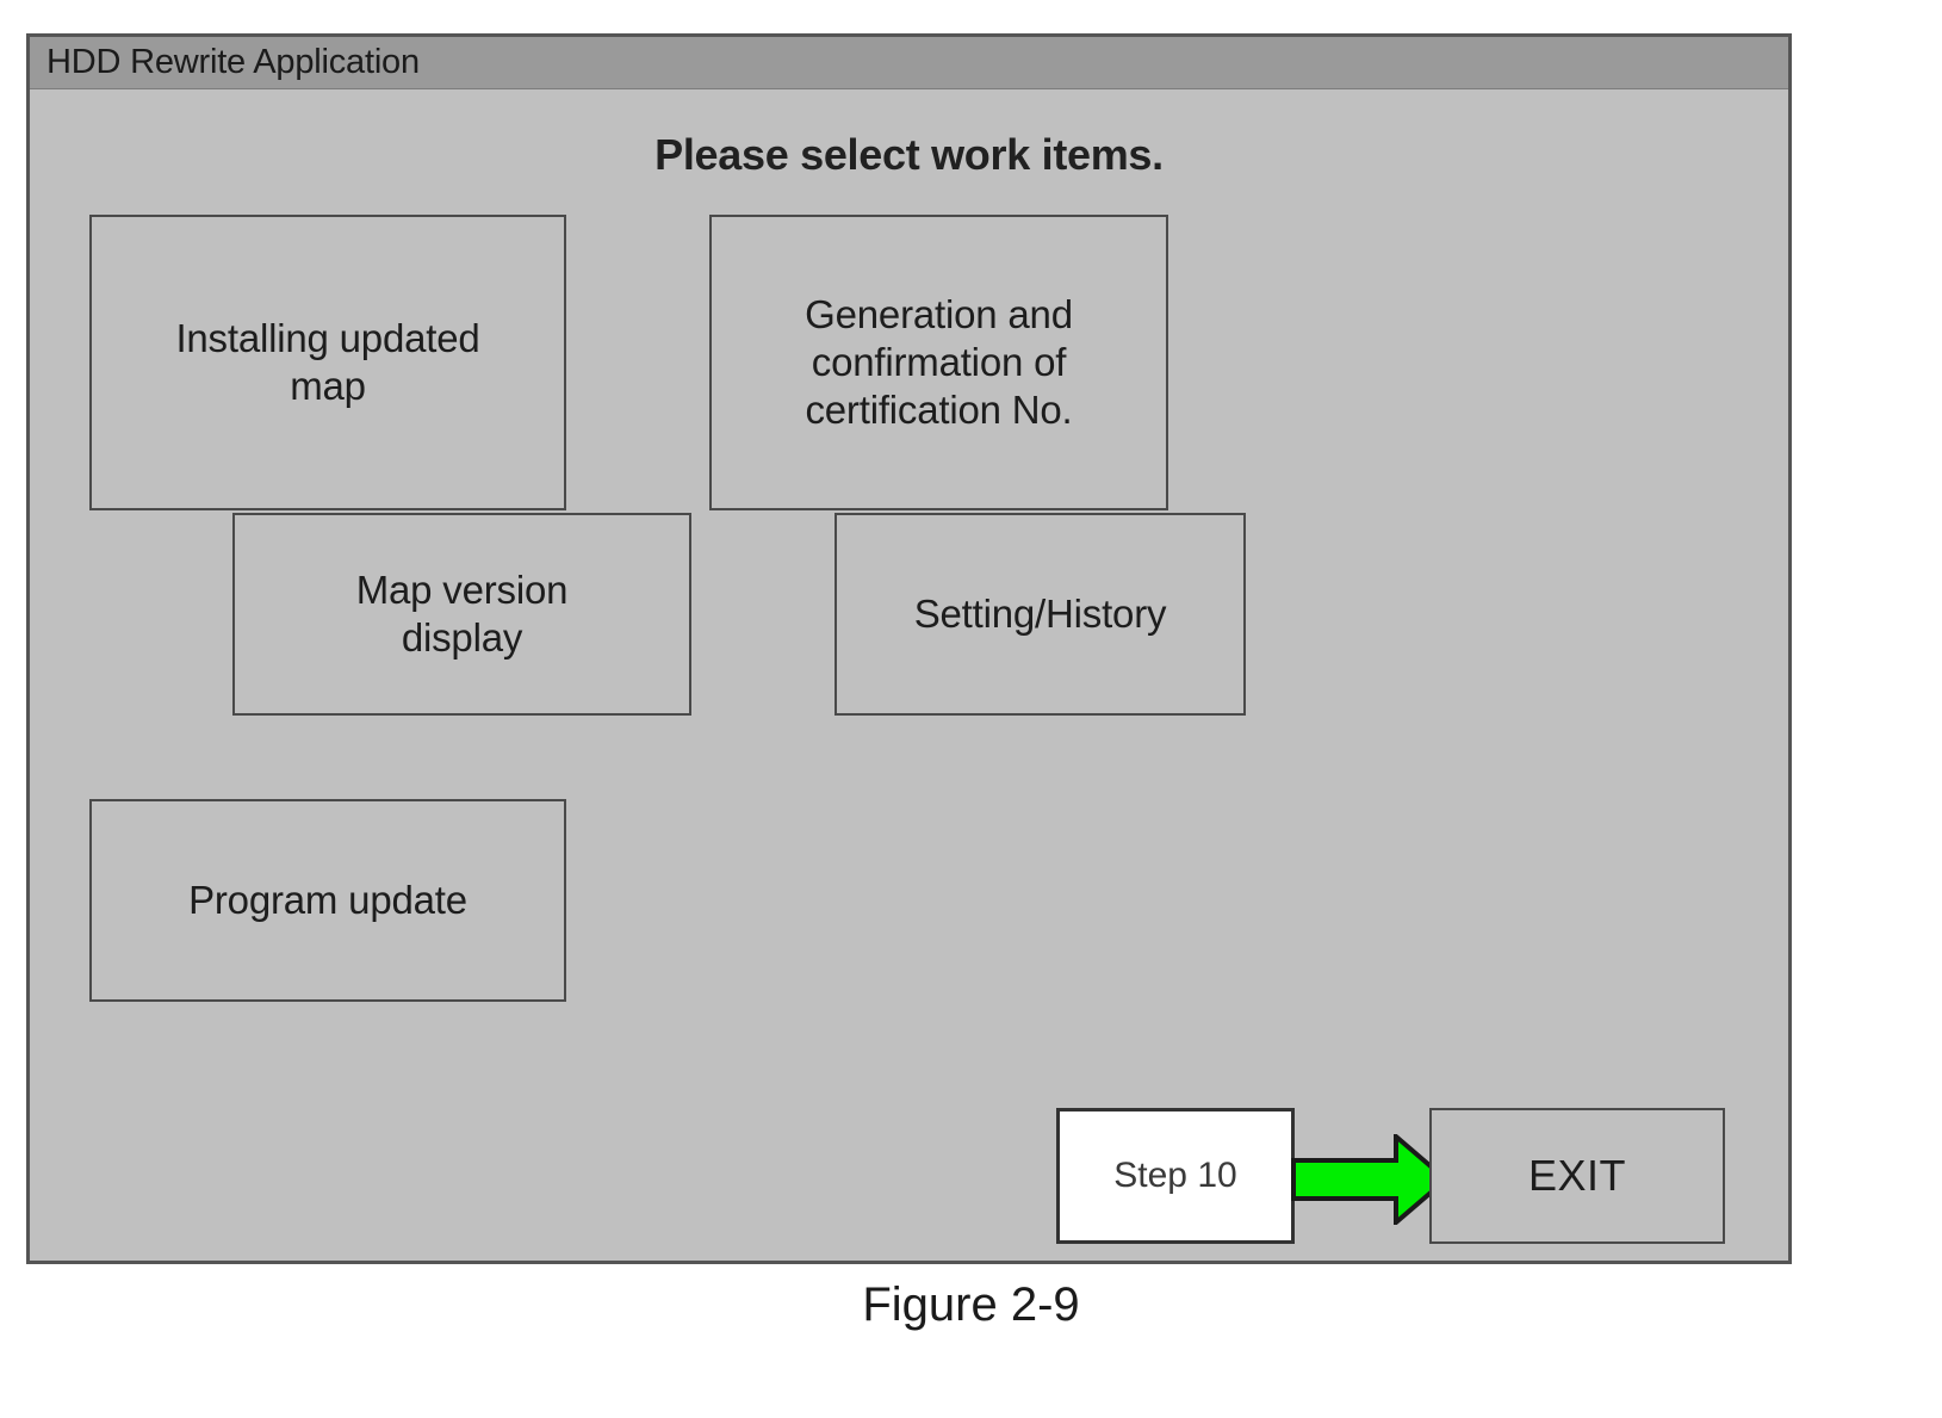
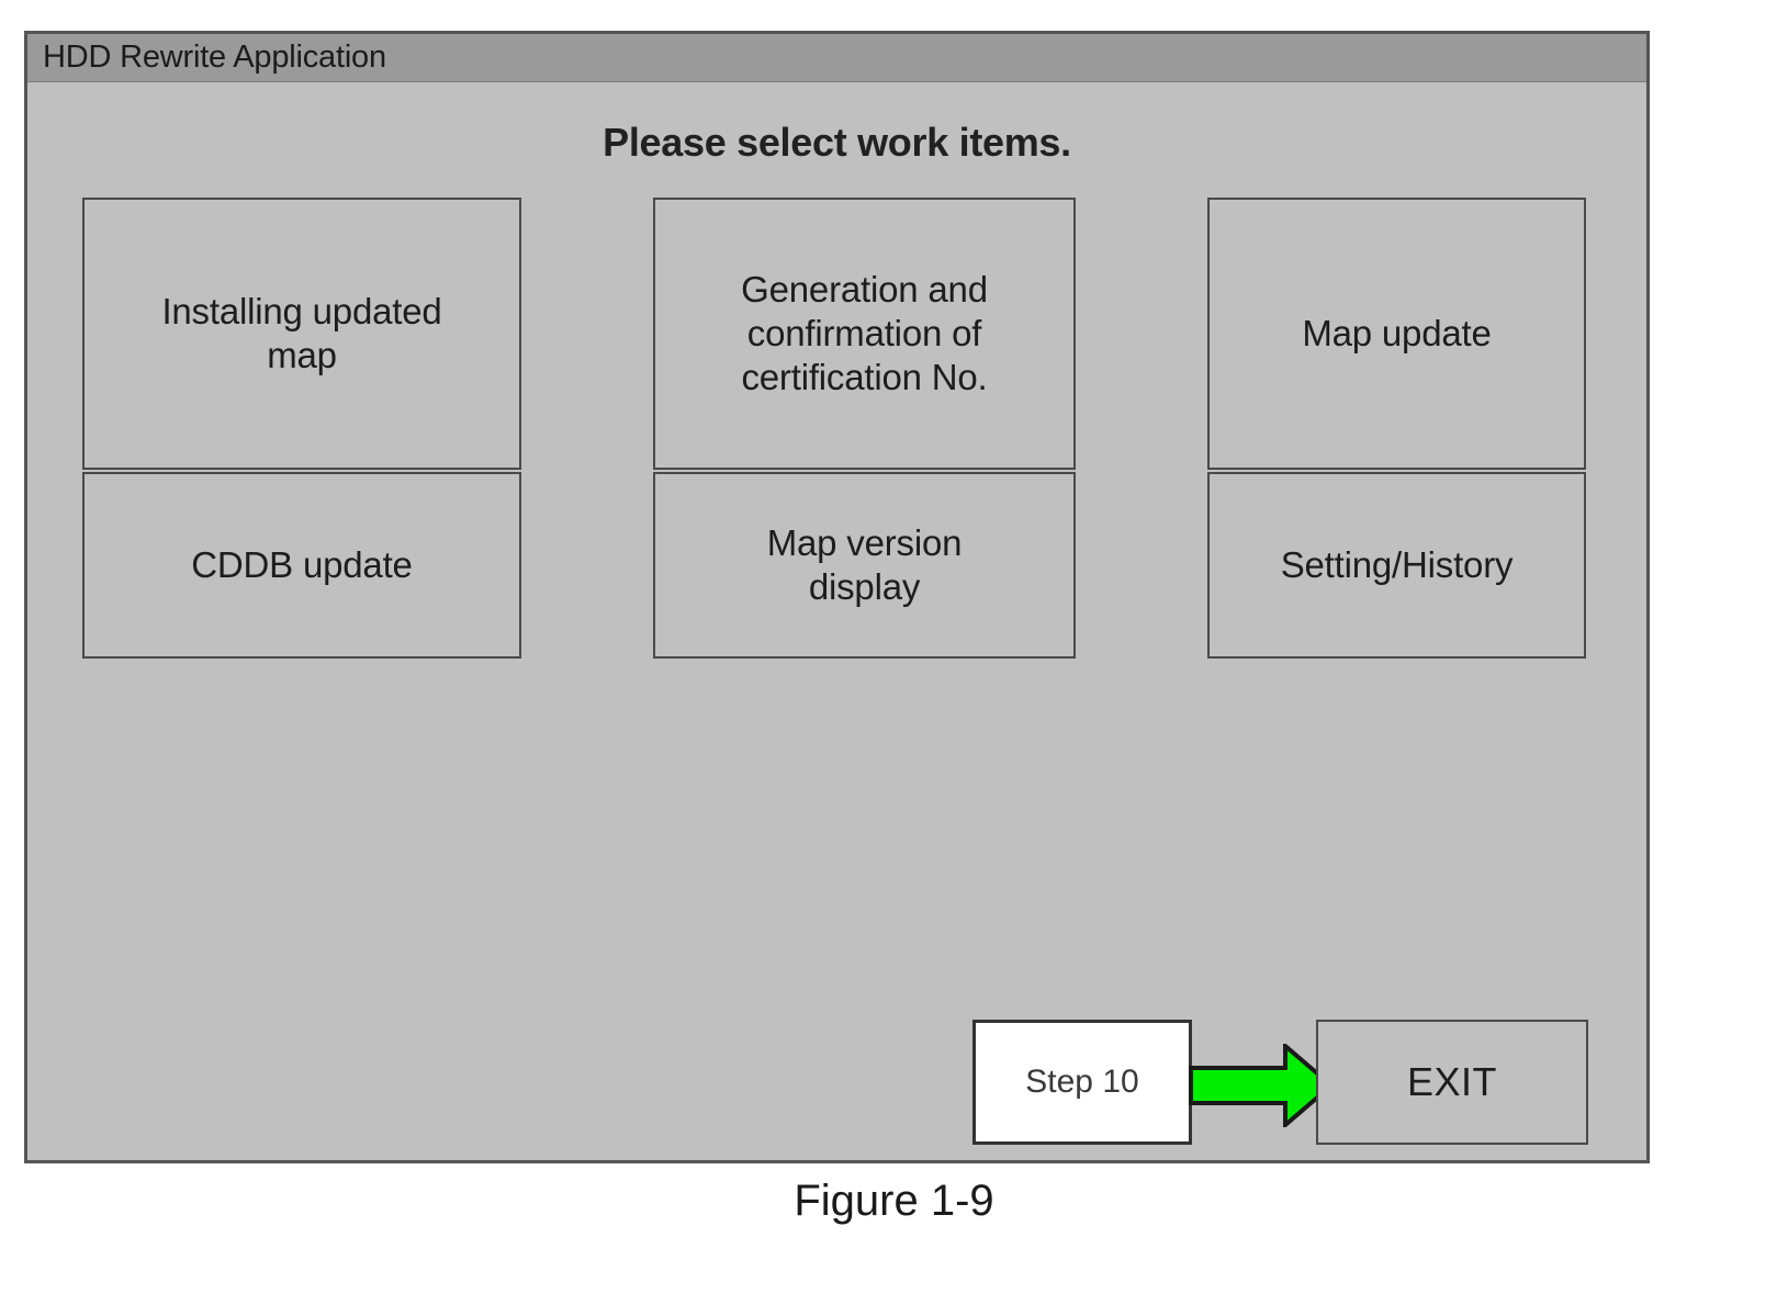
  HDD Rewrite Application
  Please select work items.
  Installing updated
  map
  Generation and
  confirmation of
  certification No.
+ Map update
+ CDDB update
  Map version
  display
  Setting/History
- Program update
  Step 10
  EXIT
- Figure 2-9
+ Figure 1-9
